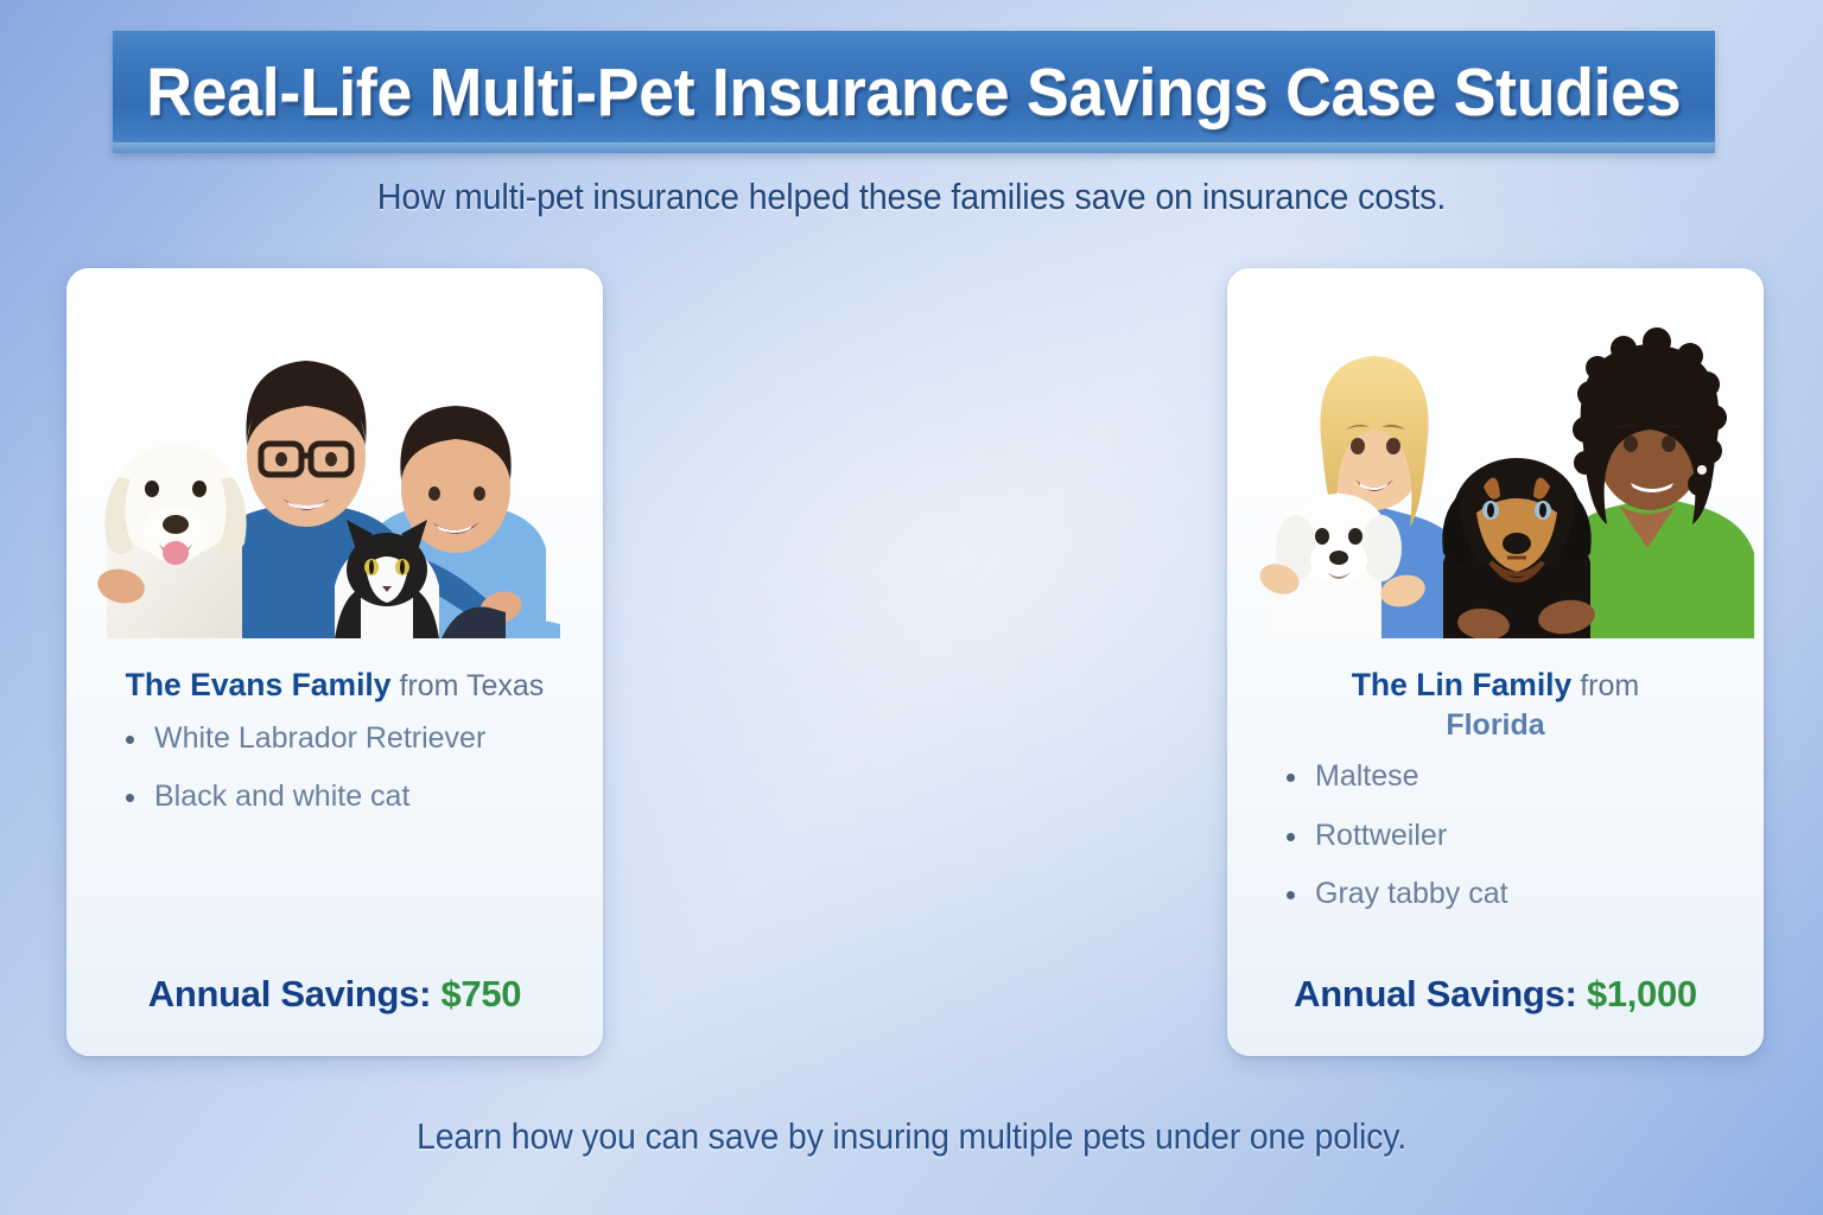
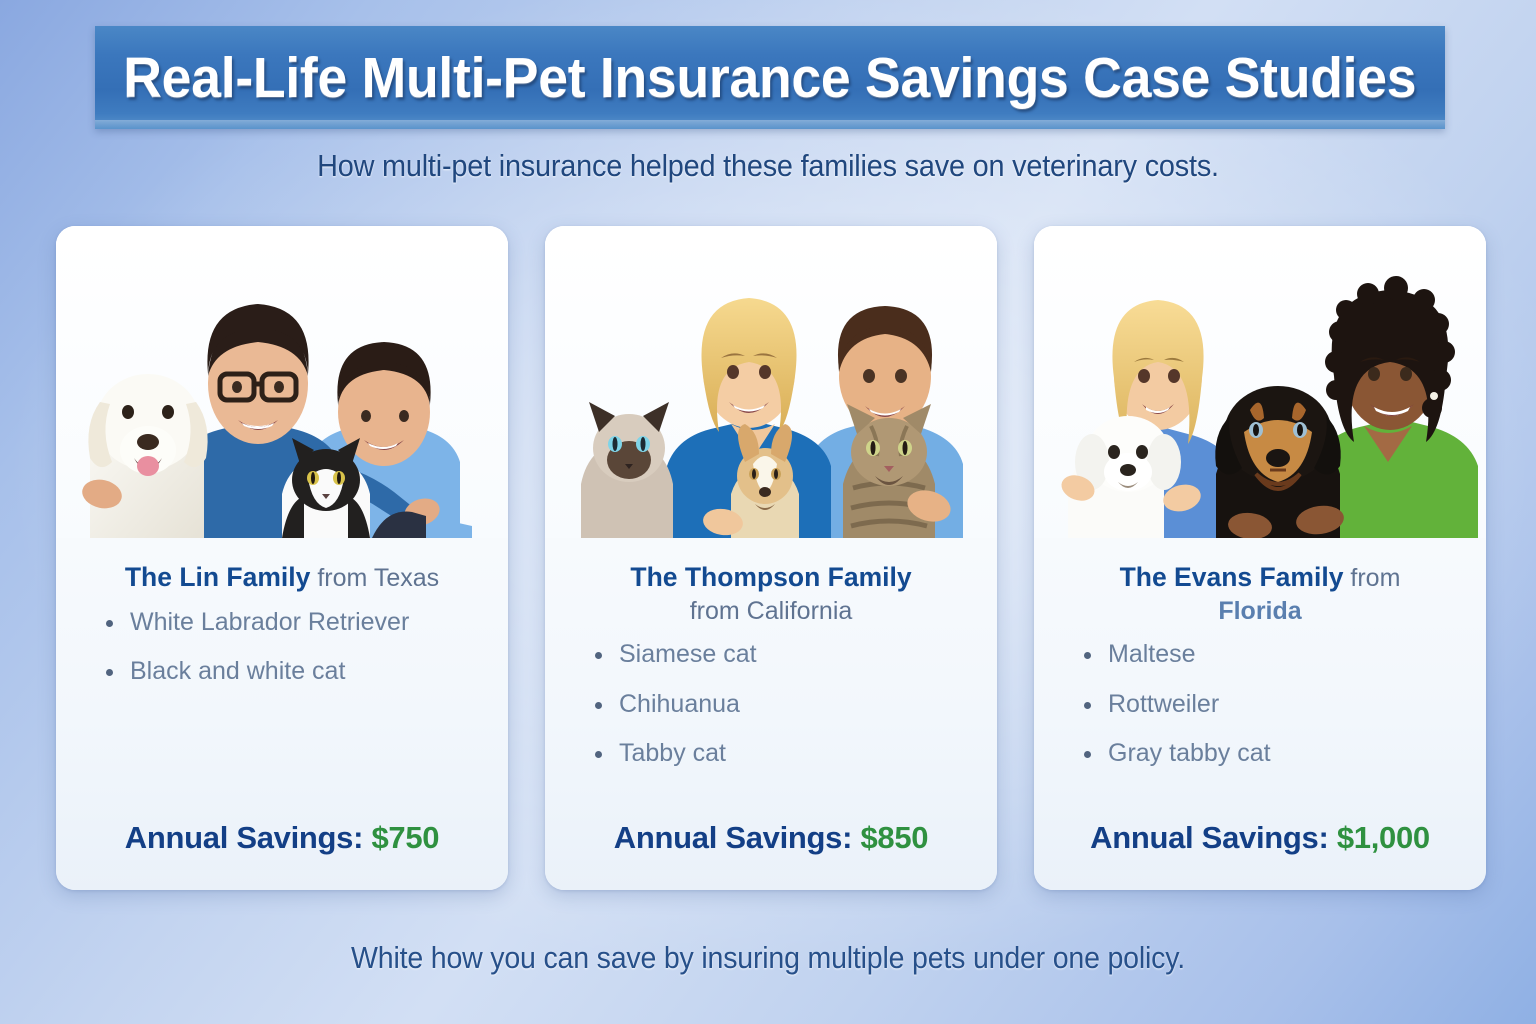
  Real-Life Multi-Pet Insurance Savings Case Studies
- How multi-pet insurance helped these families save on insurance costs.
+ How multi-pet insurance helped these families save on veterinary costs.
- The Evans Family from Texas
+ The Lin Family from Texas
  White Labrador Retriever
  Black and white cat
  Annual Savings: $750
+ The Thompson Family
+ from California
+ Siamese cat
+ Chihuanua
+ Tabby cat
+ Annual Savings: $850
- The Lin Family from
+ The Evans Family from
  Florida
  Maltese
  Rottweiler
  Gray tabby cat
  Annual Savings: $1,000
- Learn how you can save by insuring multiple pets under one policy.
+ White how you can save by insuring multiple pets under one policy.
